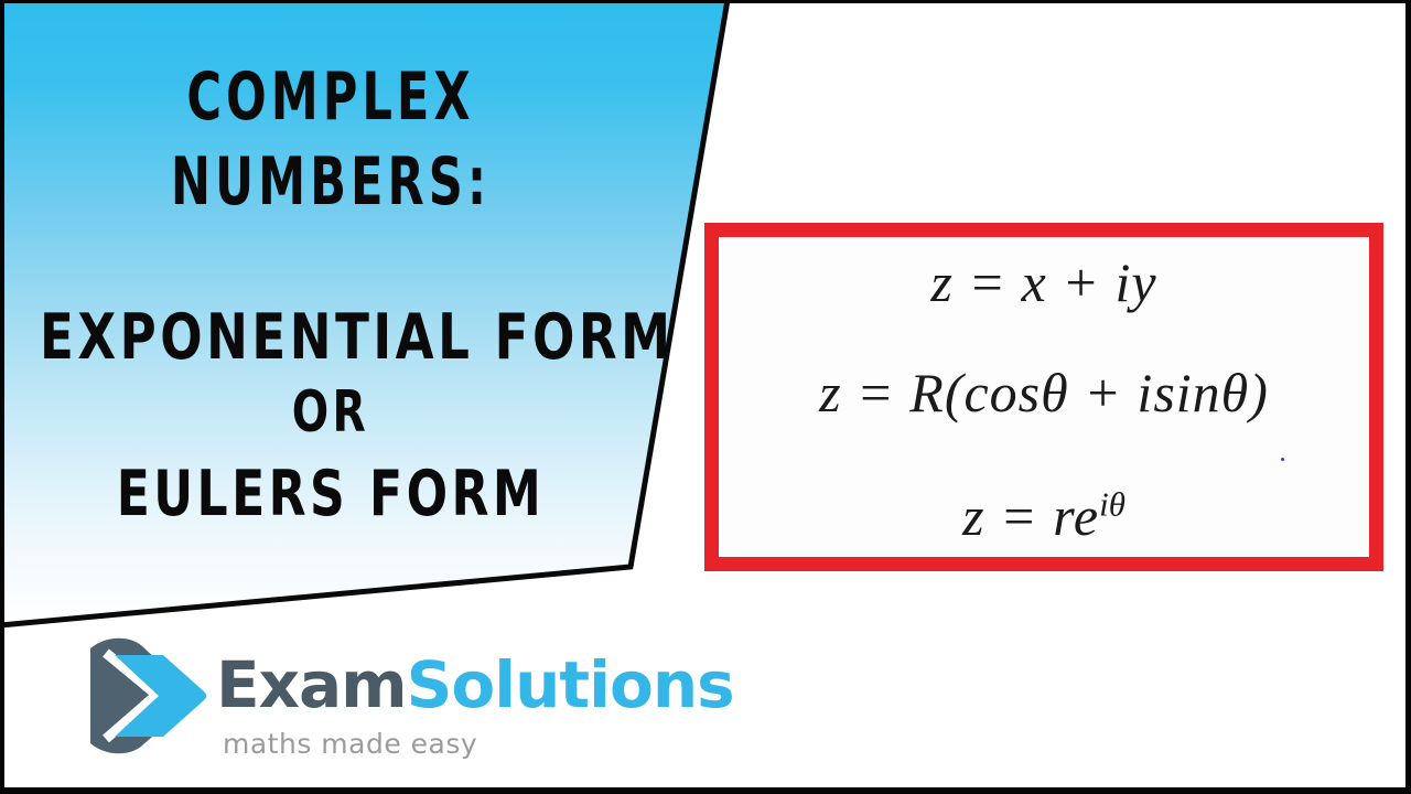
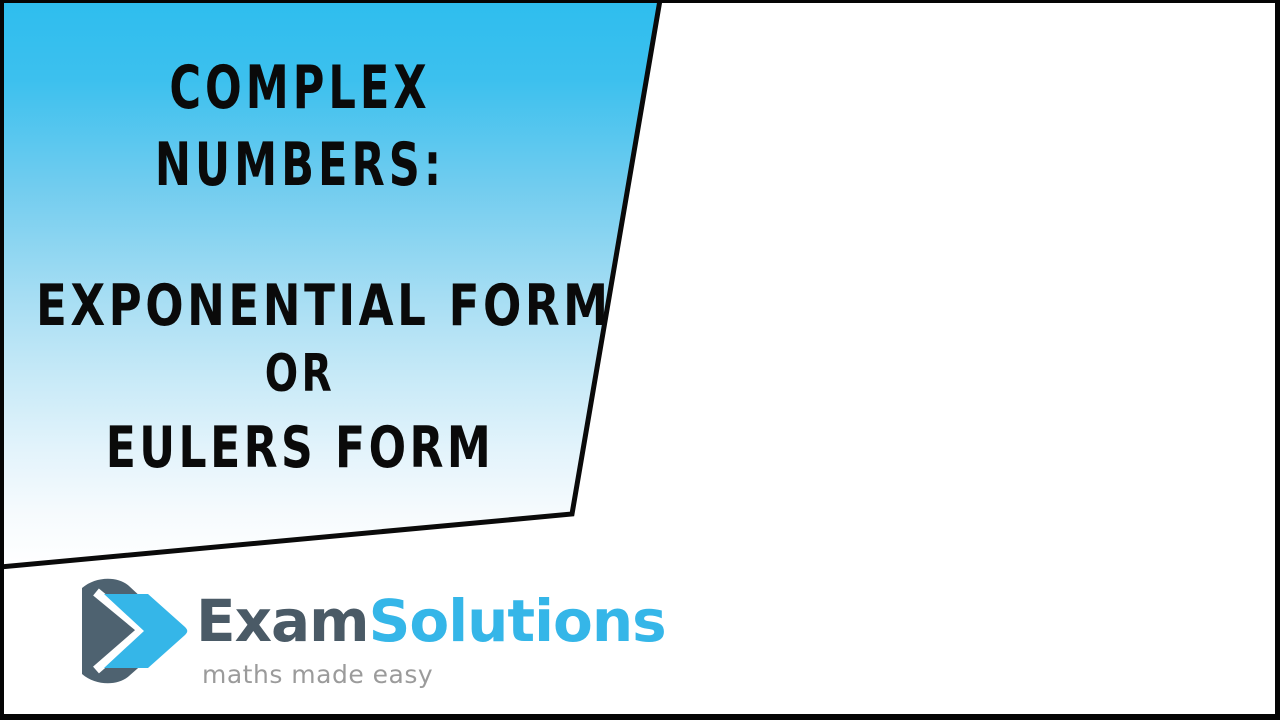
  COMPLEX
  NUMBERS:
  EXPONENTIAL FOR
  OR
  EULERS FORM
- z = x + iy
- z = R(cosθ + isinθ)
- z = reiθ
  ExamSolutions
  maths made easy
